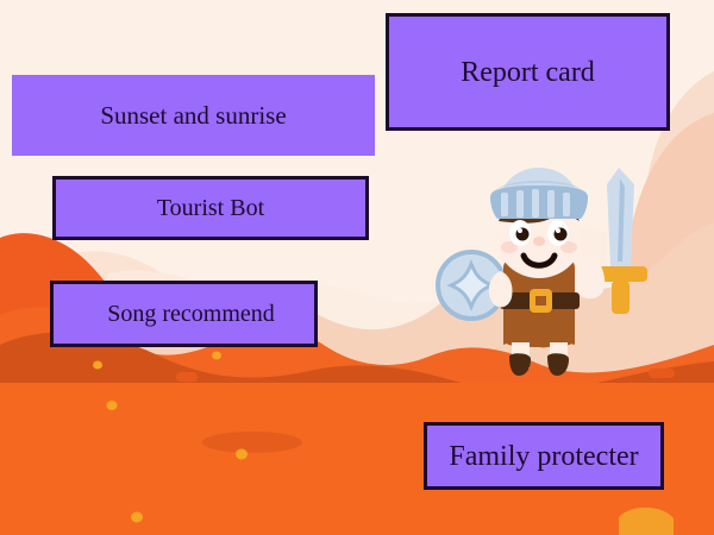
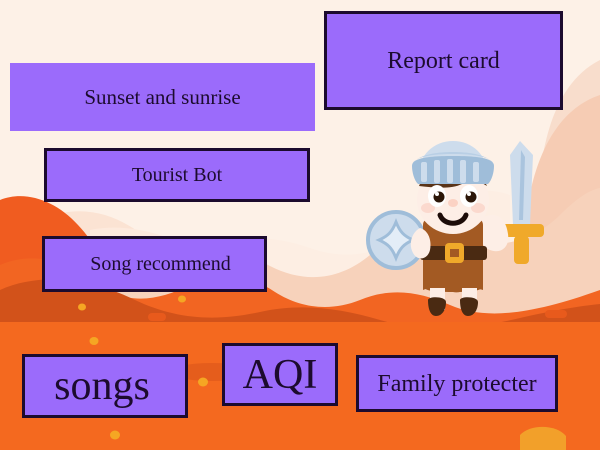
  Sunset and sunrise
  Report card
  Tourist Bot
  Song recommend
+ songs
+ AQI
  Family protecter
